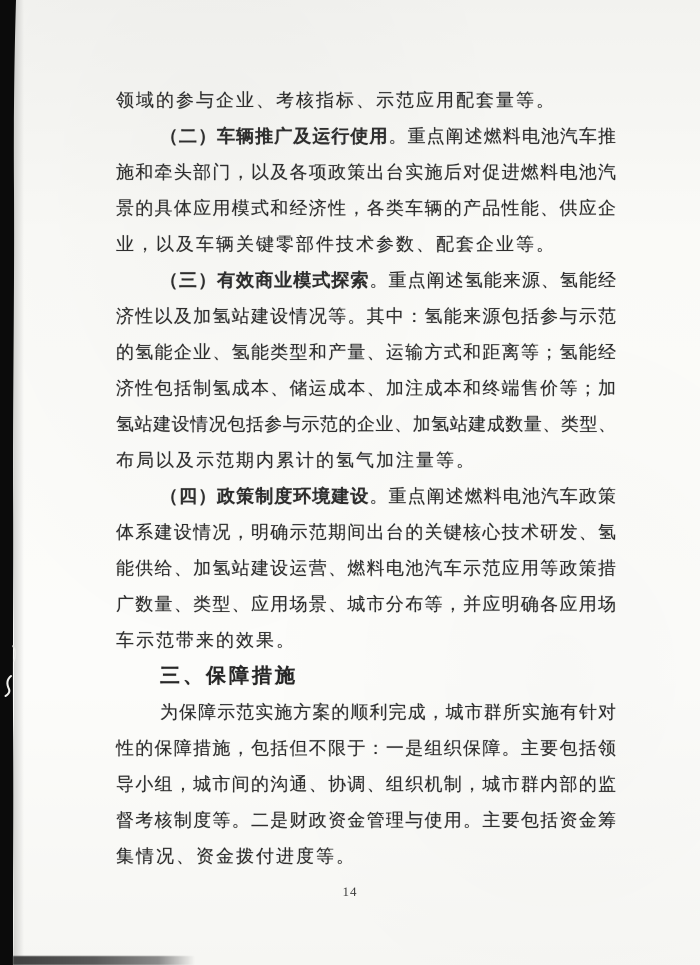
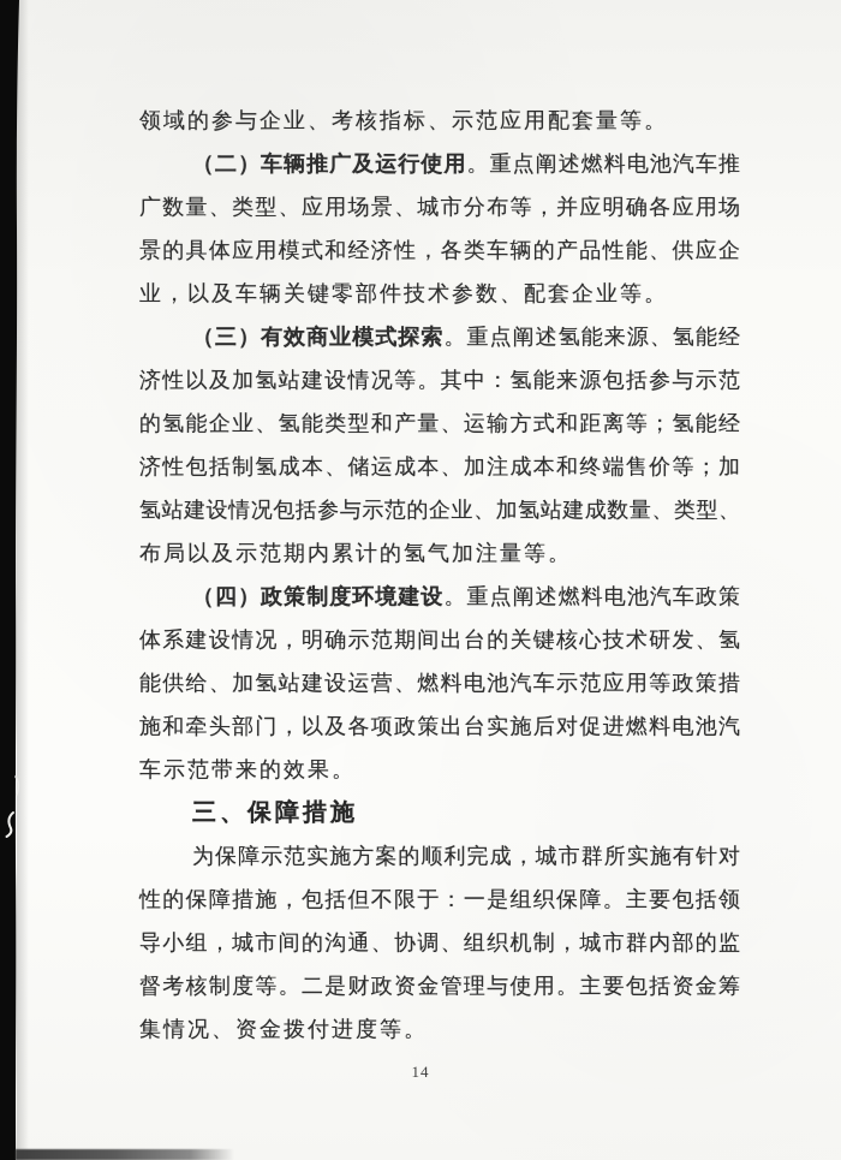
  领域的参与企业、考核指标、示范应用配套量等。
  （二）车辆推广及运行使用。重点阐述燃料电池汽车推
- 施和牵头部门，以及各项政策出台实施后对促进燃料电池汽
+ 广数量、类型、应用场景、城市分布等，并应明确各应用场
  景的具体应用模式和经济性，各类车辆的产品性能、供应企
  业，以及车辆关键零部件技术参数、配套企业等。
  （三）有效商业模式探索。重点阐述氢能来源、氢能经
  济性以及加氢站建设情况等。其中：氢能来源包括参与示范
  的氢能企业、氢能类型和产量、运输方式和距离等；氢能经
  济性包括制氢成本、储运成本、加注成本和终端售价等；加
  氢站建设情况包括参与示范的企业、加氢站建成数量、类型、
  布局以及示范期内累计的氢气加注量等。
  （四）政策制度环境建设。重点阐述燃料电池汽车政策
  体系建设情况，明确示范期间出台的关键核心技术研发、氢
  能供给、加氢站建设运营、燃料电池汽车示范应用等政策措
- 广数量、类型、应用场景、城市分布等，并应明确各应用场
+ 施和牵头部门，以及各项政策出台实施后对促进燃料电池汽
  车示范带来的效果。
  三、保障措施
  为保障示范实施方案的顺利完成，城市群所实施有针对
  性的保障措施，包括但不限于：一是组织保障。主要包括领
  导小组，城市间的沟通、协调、组织机制，城市群内部的监
  督考核制度等。二是财政资金管理与使用。主要包括资金筹
  集情况、资金拨付进度等。
  14
